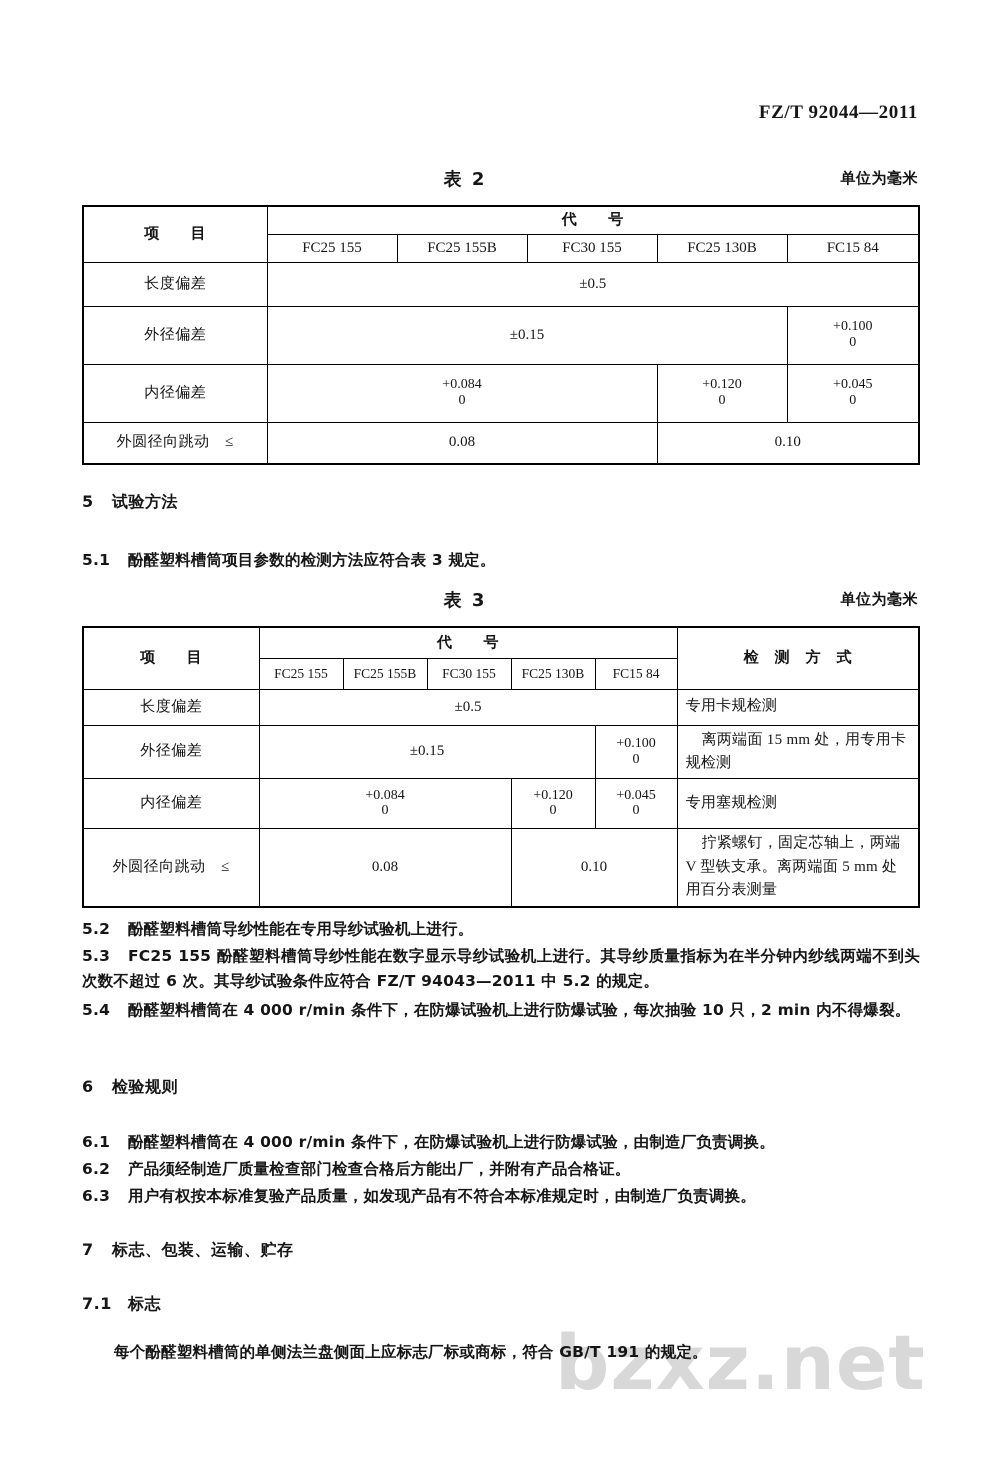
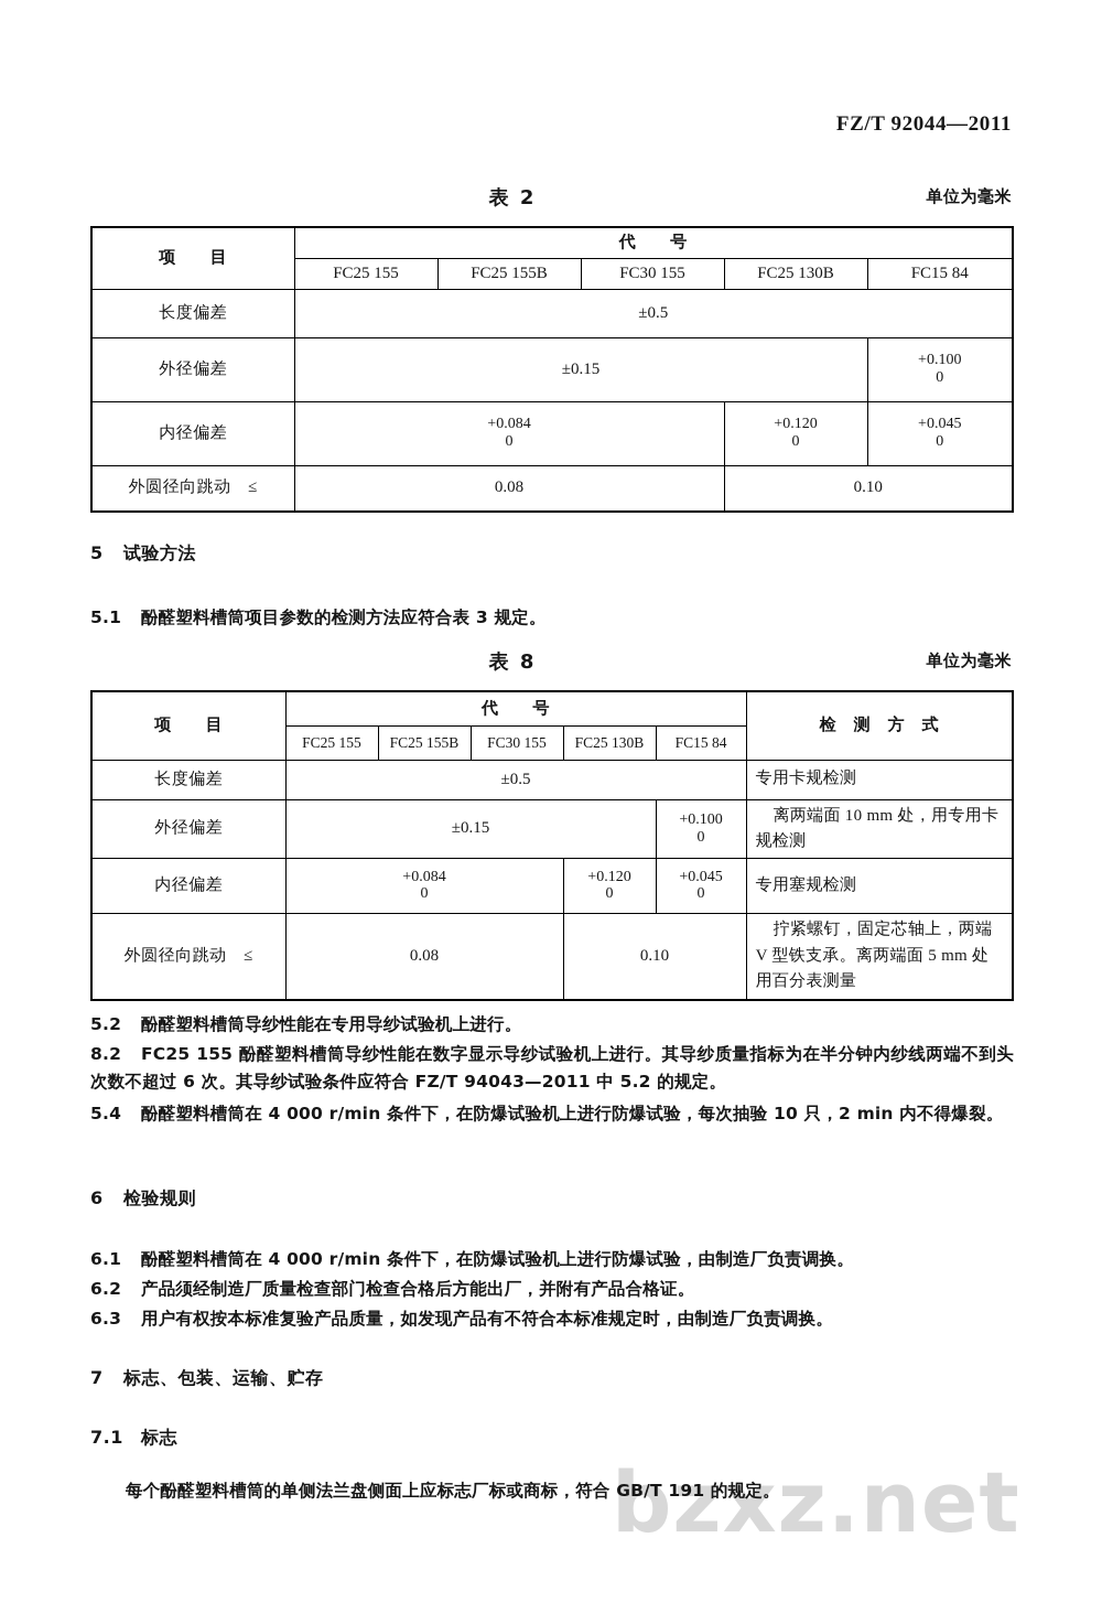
  bzxz.net
  FZ/T 92044—2011
  表 2
  单位为毫米
  项 目	代 号
  FC25 155	FC25 155B	FC30 155	FC25 130B	FC15 84
  长度偏差	±0.5
  外径偏差	±0.15	+0.100 0
  内径偏差	+0.084 0	+0.120 0	+0.045 0
  外圆径向跳动 ≤	0.08	0.10
  5 试验方法
  5.1 酚醛塑料槽筒项目参数的检测方法应符合表 3 规定。
- 表 3
+ 表 8
  单位为毫米
  项 目	代 号	检 测 方 式
  FC25 155	FC25 155B	FC30 155	FC25 130B	FC15 84
  长度偏差	±0.5	专用卡规检测
- 外径偏差	±0.15	+0.100 0	离两端面 15 mm 处，用专用卡规检测
+ 外径偏差	±0.15	+0.100 0	离两端面 10 mm 处，用专用卡规检测
  内径偏差	+0.084 0	+0.120 0	+0.045 0	专用塞规检测
  外圆径向跳动 ≤	0.08	0.10	拧紧螺钉，固定芯轴上，两端 V 型铁支承。离两端面 5 mm 处用百分表测量
  5.2 酚醛塑料槽筒导纱性能在专用导纱试验机上进行。
- 5.3 FC25 155 酚醛塑料槽筒导纱性能在数字显示导纱试验机上进行。其导纱质量指标为在半分钟内纱线两端不到头次数不超过 6 次。其导纱试验条件应符合 FZ/T 94043—2011 中 5.2 的规定。
+ 8.2 FC25 155 酚醛塑料槽筒导纱性能在数字显示导纱试验机上进行。其导纱质量指标为在半分钟内纱线两端不到头次数不超过 6 次。其导纱试验条件应符合 FZ/T 94043—2011 中 5.2 的规定。
  5.4 酚醛塑料槽筒在 4 000 r/min 条件下，在防爆试验机上进行防爆试验，每次抽验 10 只，2 min 内不得爆裂。
  6 检验规则
  6.1 酚醛塑料槽筒在 4 000 r/min 条件下，在防爆试验机上进行防爆试验，由制造厂负责调换。
  6.2 产品须经制造厂质量检查部门检查合格后方能出厂，并附有产品合格证。
  6.3 用户有权按本标准复验产品质量，如发现产品有不符合本标准规定时，由制造厂负责调换。
  7 标志、包装、运输、贮存
  7.1 标志
  每个酚醛塑料槽筒的单侧法兰盘侧面上应标志厂标或商标，符合 GB/T 191 的规定。
